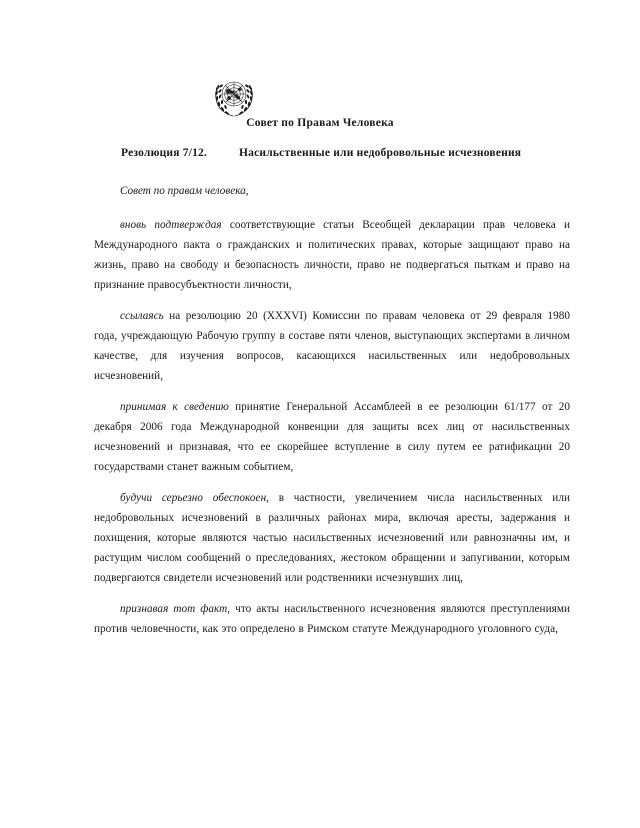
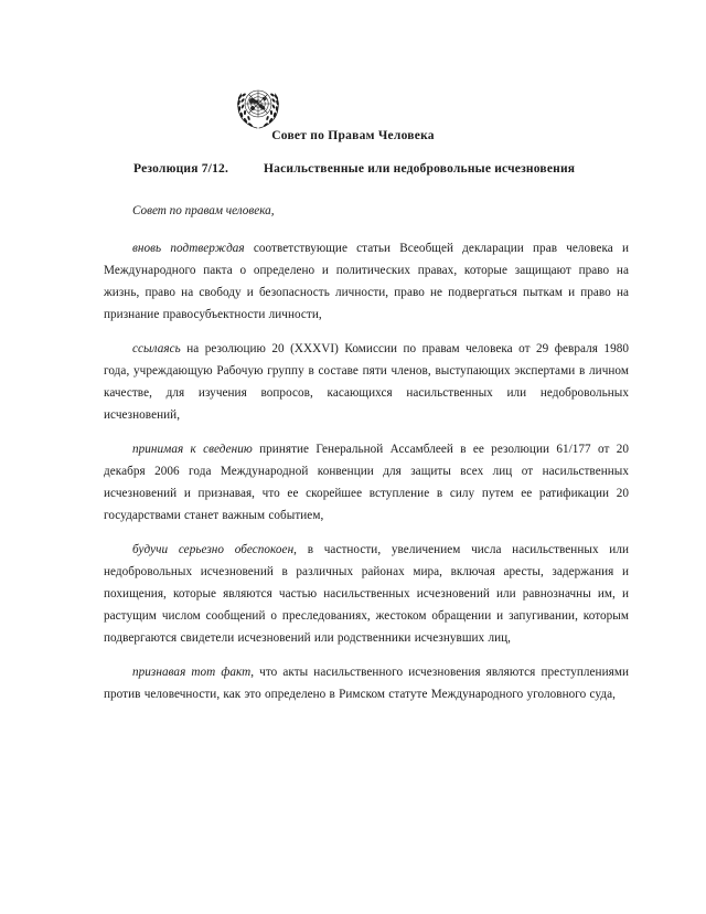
  Совет по Правам Человека
  Резолюция 7/12. Насильственные или недобровольные исчезновения
  Совет по правам человека,
- вновь подтверждая соответствующие статьи Всеобщей декларации прав человека и Международного пакта о гражданских и политических правах, которые защищают право на жизнь, право на свободу и безопасность личности, право не подвергаться пыткам и право на признание правосубъектности личности,
+ вновь подтверждая соответствующие статьи Всеобщей декларации прав человека и Международного пакта о определено и политических правах, которые защищают право на жизнь, право на свободу и безопасность личности, право не подвергаться пыткам и право на признание правосубъектности личности,
  ссылаясь на резолюцию 20 (XXXVI) Комиссии по правам человека от 29 февраля 1980 года, учреждающую Рабочую группу в составе пяти членов, выступающих экспертами в личном качестве, для изучения вопросов, касающихся насильственных или недобровольных исчезновений,
  принимая к сведению принятие Генеральной Ассамблеей в ее резолюции 61/177 от 20 декабря 2006 года Международной конвенции для защиты всех лиц от насильственных исчезновений и признавая, что ее скорейшее вступление в силу путем ее ратификации 20 государствами станет важным событием,
  будучи серьезно обеспокоен, в частности, увеличением числа насильственных или недобровольных исчезновений в различных районах мира, включая аресты, задержания и похищения, которые являются частью насильственных исчезновений или равнозначны им, и растущим числом сообщений о преследованиях, жестоком обращении и запугивании, которым подвергаются свидетели исчезновений или родственники исчезнувших лиц,
  признавая тот факт, что акты насильственного исчезновения являются преступлениями против человечности, как это определено в Римском статуте Международного уголовного суда,
